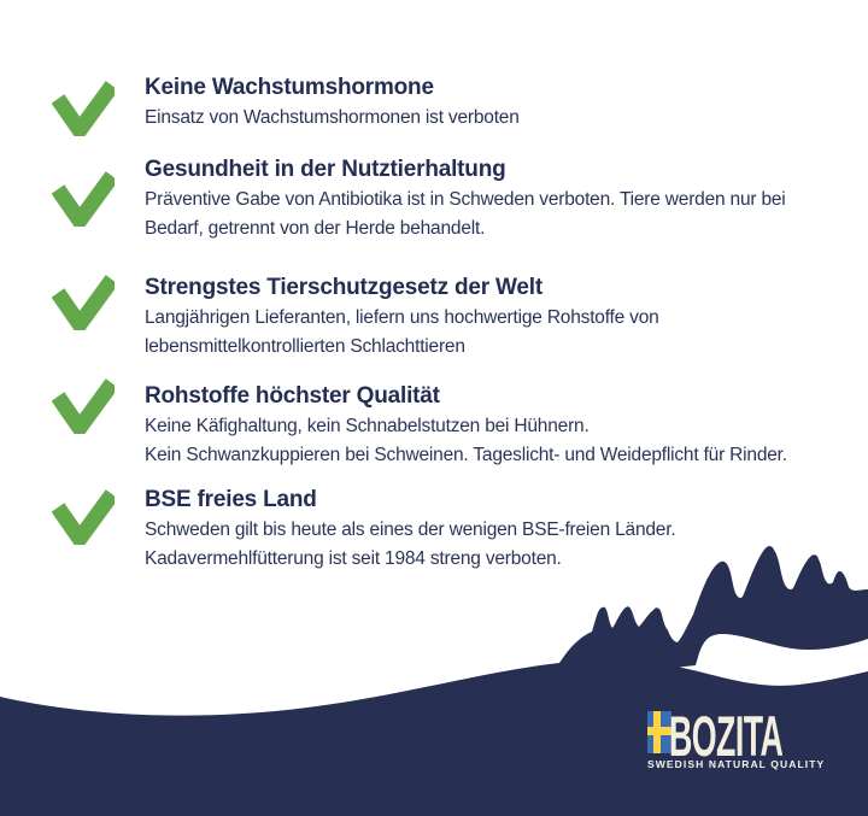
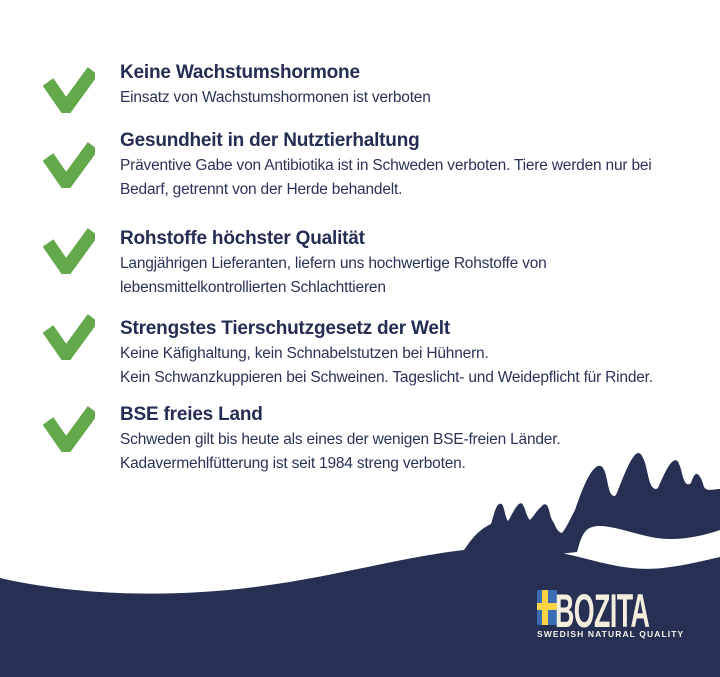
  Keine Wachstumshormone
  Einsatz von Wachstumshormonen ist verboten
  Gesundheit in der Nutztierhaltung
  Präventive Gabe von Antibiotika ist in Schweden verboten. Tiere werden nur bei
  Bedarf, getrennt von der Herde behandelt.
- Strengstes Tierschutzgesetz der Welt
+ Rohstoffe höchster Qualität
  Langjährigen Lieferanten, liefern uns hochwertige Rohstoffe von
  lebensmittelkontrollierten Schlachttieren
- Rohstoffe höchster Qualität
+ Strengstes Tierschutzgesetz der Welt
  Keine Käfighaltung, kein Schnabelstutzen bei Hühnern.
  Kein Schwanzkuppieren bei Schweinen. Tageslicht- und Weidepflicht für Rinder.
  BSE freies Land
  Schweden gilt bis heute als eines der wenigen BSE-freien Länder.
  Kadavermehlfütterung ist seit 1984 streng verboten.
  BOZITA
  SWEDISH NATURAL QUALITY
